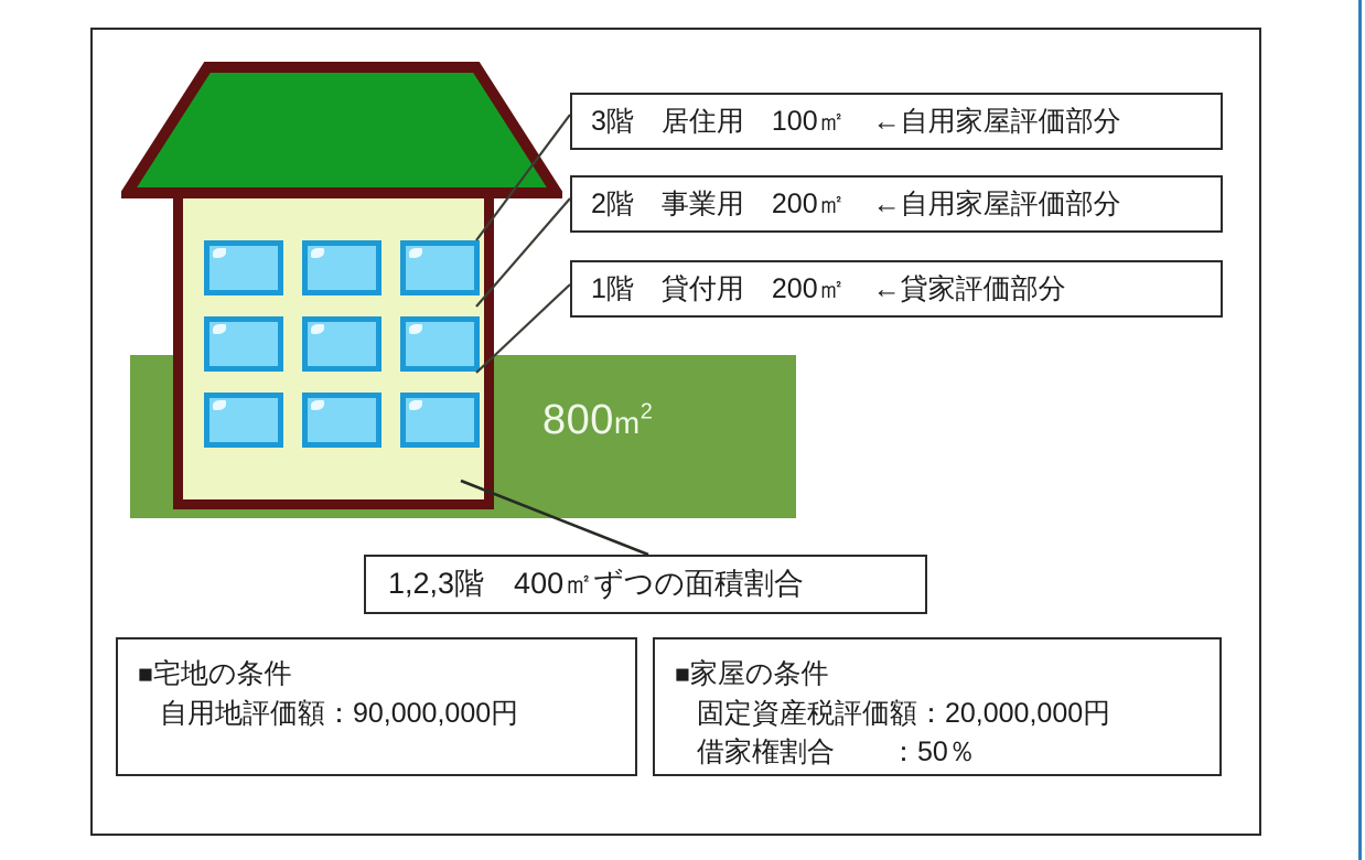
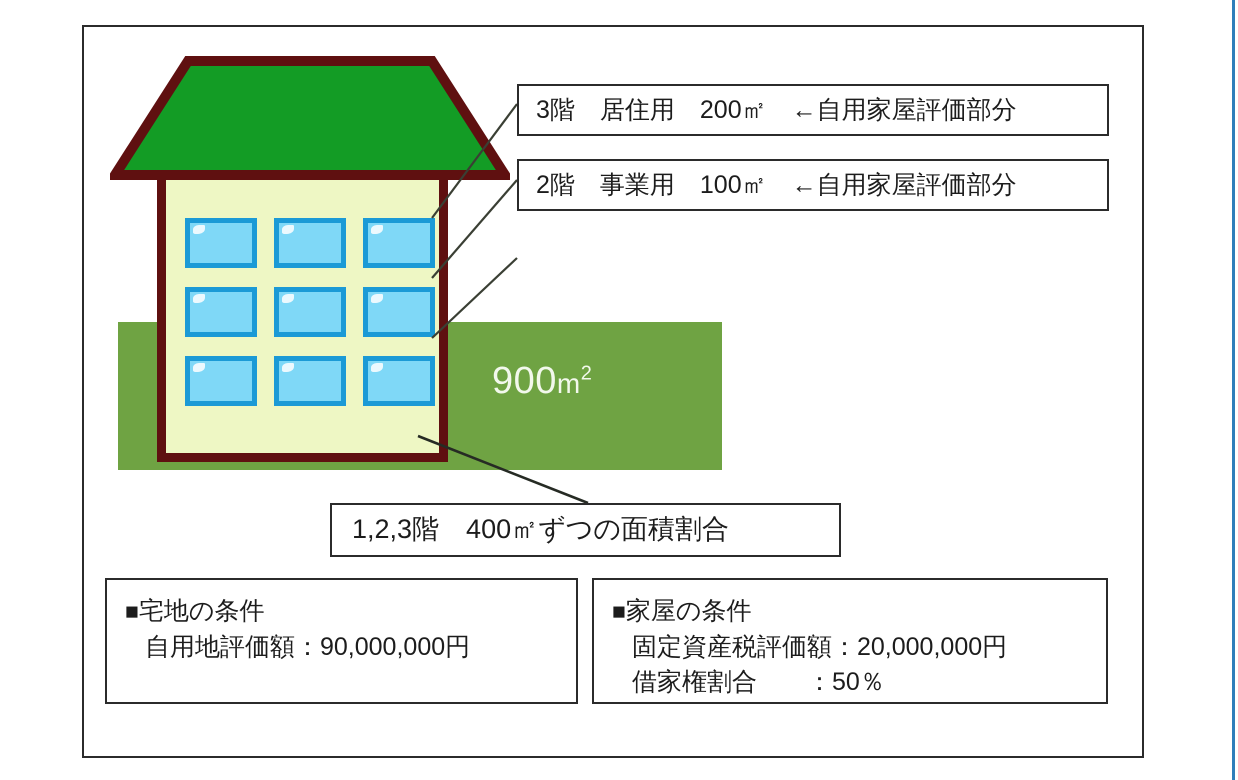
- 800m2
+ 900m2
- 3階 居住用 100㎡ ←自用家屋評価部分
+ 3階 居住用 200㎡ ←自用家屋評価部分
- 2階 事業用 200㎡ ←自用家屋評価部分
+ 2階 事業用 100㎡ ←自用家屋評価部分
- 1階 貸付用 200㎡ ←貸家評価部分
  1,2,3階 400㎡ずつの面積割合
  ■宅地の条件
  自用地評価額：90,000,000円
  ■家屋の条件
  固定資産税評価額：20,000,000円
  借家権割合 ：50％
